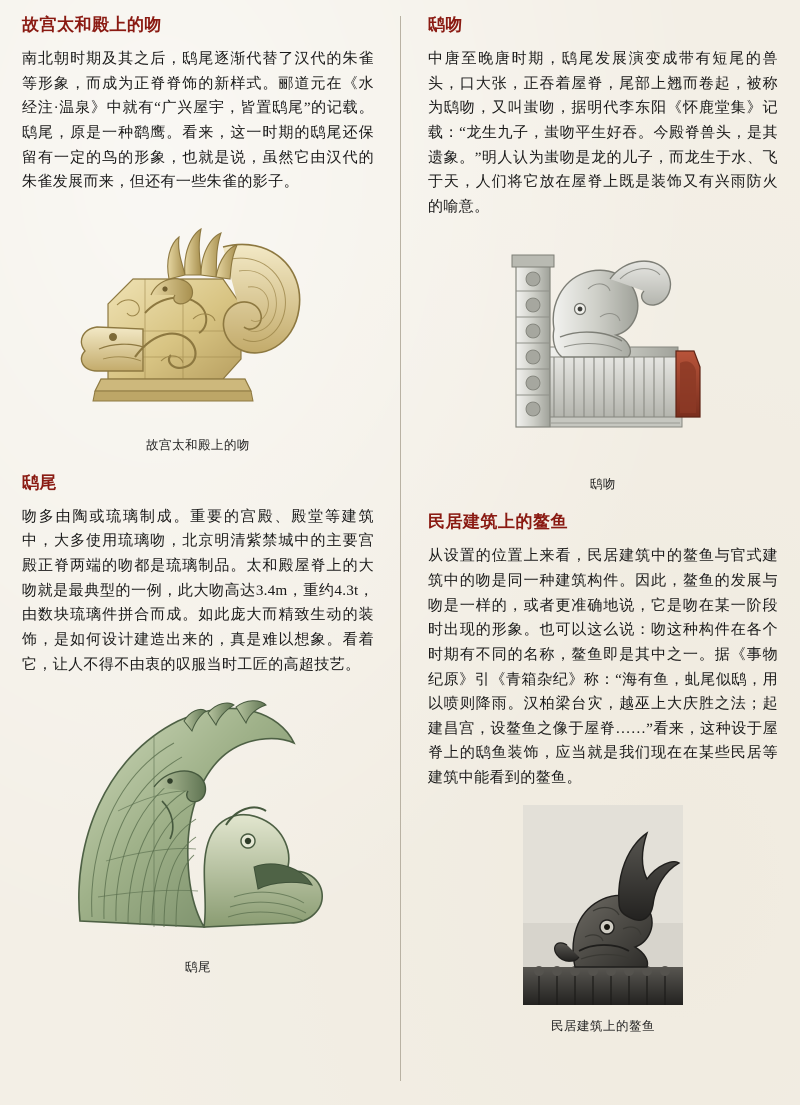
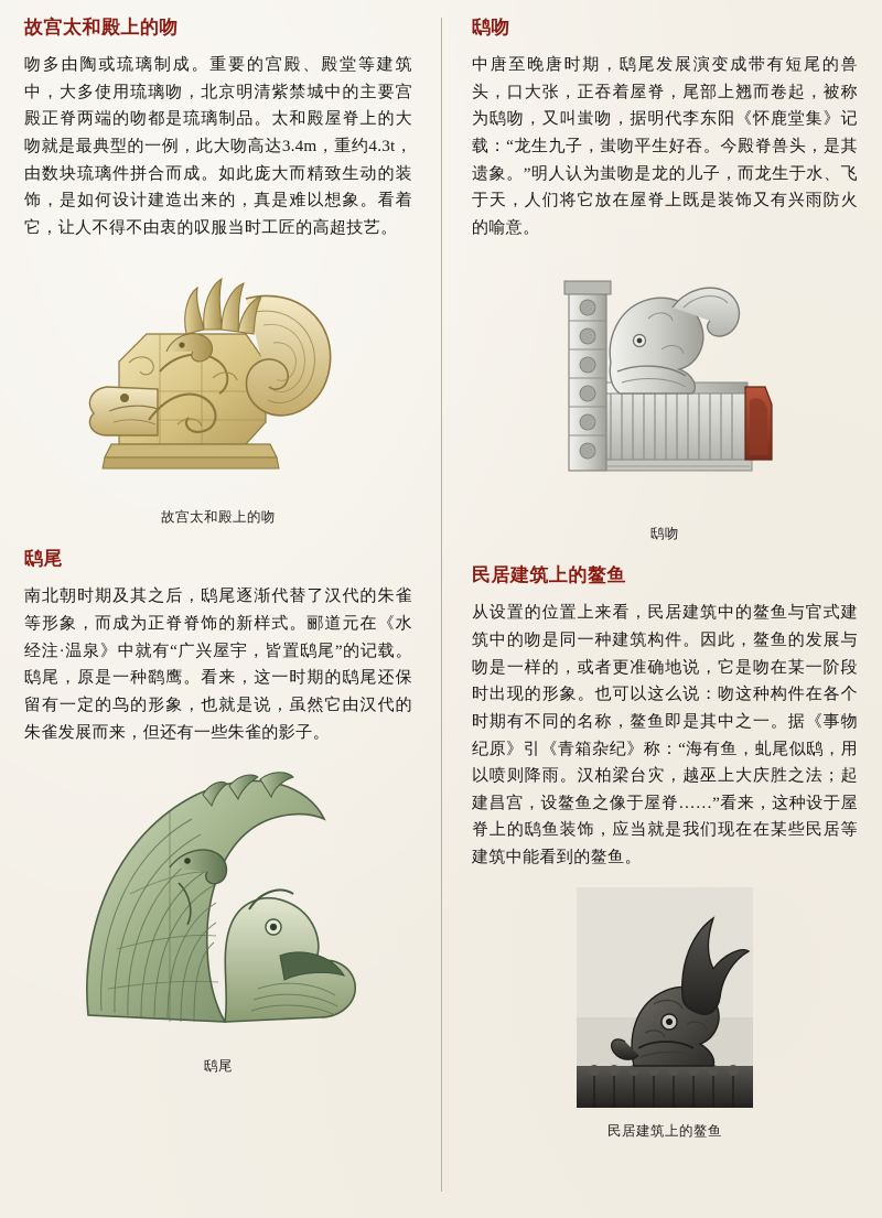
  故宫太和殿上的吻
- 南北朝时期及其之后，鸱尾逐渐代替了汉代的朱雀等形象，而成为正脊脊饰的新样式。郦道元在《水经注·温泉》中就有“广兴屋宇，皆置鸱尾”的记载。鸱尾，原是一种鹞鹰。看来，这一时期的鸱尾还保留有一定的鸟的形象，也就是说，虽然它由汉代的朱雀发展而来，但还有一些朱雀的影子。
+ 吻多由陶或琉璃制成。重要的宫殿、殿堂等建筑中，大多使用琉璃吻，北京明清紫禁城中的主要宫殿正脊两端的吻都是琉璃制品。太和殿屋脊上的大吻就是最典型的一例，此大吻高达3.4m，重约4.3t，由数块琉璃件拼合而成。如此庞大而精致生动的装饰，是如何设计建造出来的，真是难以想象。看着它，让人不得不由衷的叹服当时工匠的高超技艺。
  故宫太和殿上的吻
  鸱尾
- 吻多由陶或琉璃制成。重要的宫殿、殿堂等建筑中，大多使用琉璃吻，北京明清紫禁城中的主要宫殿正脊两端的吻都是琉璃制品。太和殿屋脊上的大吻就是最典型的一例，此大吻高达3.4m，重约4.3t，由数块琉璃件拼合而成。如此庞大而精致生动的装饰，是如何设计建造出来的，真是难以想象。看着它，让人不得不由衷的叹服当时工匠的高超技艺。
+ 南北朝时期及其之后，鸱尾逐渐代替了汉代的朱雀等形象，而成为正脊脊饰的新样式。郦道元在《水经注·温泉》中就有“广兴屋宇，皆置鸱尾”的记载。鸱尾，原是一种鹞鹰。看来，这一时期的鸱尾还保留有一定的鸟的形象，也就是说，虽然它由汉代的朱雀发展而来，但还有一些朱雀的影子。
  鸱尾
  鸱吻
  中唐至晚唐时期，鸱尾发展演变成带有短尾的兽头，口大张，正吞着屋脊，尾部上翘而卷起，被称为鸱吻，又叫蚩吻，据明代李东阳《怀鹿堂集》记载：“龙生九子，蚩吻平生好吞。今殿脊兽头，是其遗象。”明人认为蚩吻是龙的儿子，而龙生于水、飞于天，人们将它放在屋脊上既是装饰又有兴雨防火的喻意。
  鸱吻
  民居建筑上的鳌鱼
  从设置的位置上来看，民居建筑中的鳌鱼与官式建筑中的吻是同一种建筑构件。因此，鳌鱼的发展与吻是一样的，或者更准确地说，它是吻在某一阶段时出现的形象。也可以这么说：吻这种构件在各个时期有不同的名称，鳌鱼即是其中之一。据《事物纪原》引《青箱杂纪》称：“海有鱼，虬尾似鸱，用以喷则降雨。汉柏梁台灾，越巫上大庆胜之法；起建昌宫，设鳌鱼之像于屋脊……”看来，这种设于屋脊上的鸱鱼装饰，应当就是我们现在在某些民居等建筑中能看到的鳌鱼。
  民居建筑上的鳌鱼
